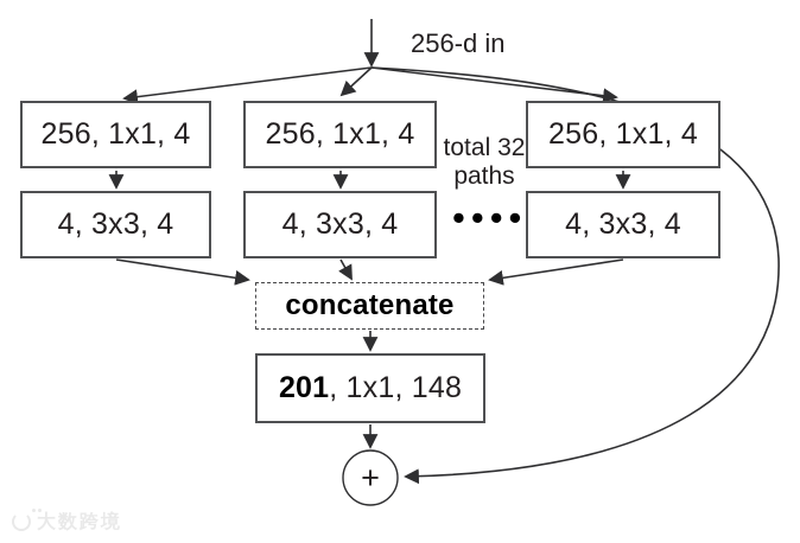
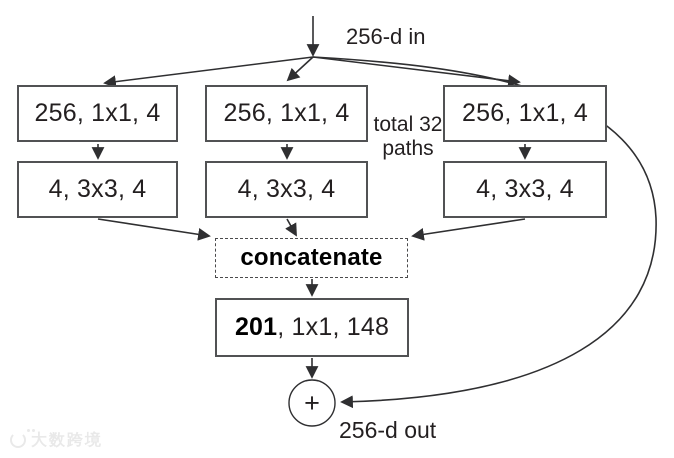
  +
  256-d in
  256, 1x1, 4
  256, 1x1, 4
  256, 1x1, 4
  total 32
  paths
  4, 3x3, 4
  4, 3x3, 4
  4, 3x3, 4
- ••••
  concatenate
  201
  , 1x1, 148
+ 256-d out
